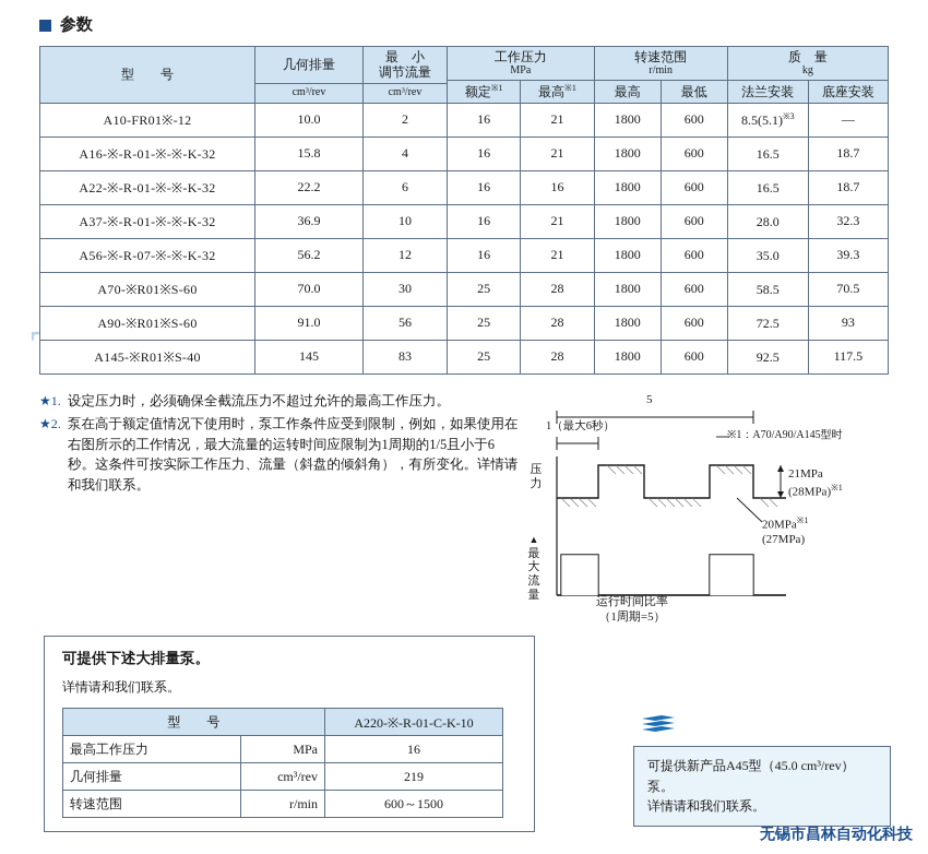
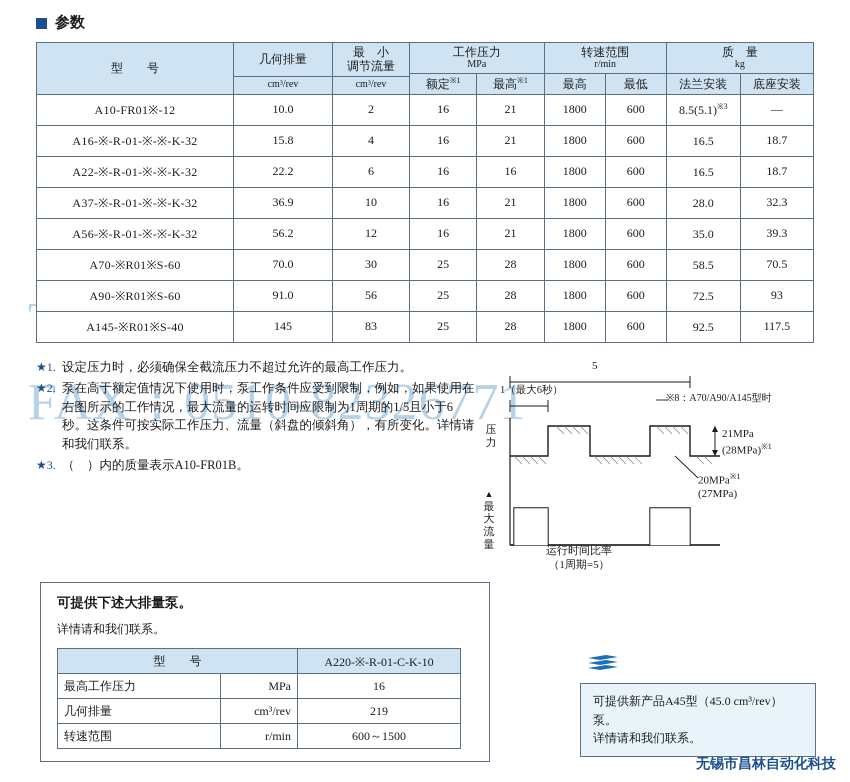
  参数
+ FAX：0510-82326771
  型 号	几何排量	最 小 调节流量	工作压力 MPa	转速范围 r/min	质 量 kg
  额定※1	最高※1	最高	最低	法兰安装	底座安装
  cm³/rev	cm³/rev
  A10-FR01※-12	10.0	2	16	21	1800	600	8.5(5.1)※3	—
  A16-※-R-01-※-※-K-32	15.8	4	16	21	1800	600	16.5	18.7
  A22-※-R-01-※-※-K-32	22.2	6	16	16	1800	600	16.5	18.7
  A37-※-R-01-※-※-K-32	36.9	10	16	21	1800	600	28.0	32.3
- A56-※-R-07-※-※-K-32	56.2	12	16	21	1800	600	35.0	39.3
+ A56-※-R-01-※-※-K-32	56.2	12	16	21	1800	600	35.0	39.3
  A70-※R01※S-60	70.0	30	25	28	1800	600	58.5	70.5
  A90-※R01※S-60	91.0	56	25	28	1800	600	72.5	93
  A145-※R01※S-40	145	83	25	28	1800	600	92.5	117.5
  ★1.
  设定压力时，必须确保全截流压力不超过允许的最高工作压力。
  ★2.
  泵在高于额定值情况下使用时，泵工作条件应受到限制，例如，如果使用在右图所示的工作情况，最大流量的运转时间应限制为1周期的1/5且小于6秒。这条件可按实际工作压力、流量（斜盘的倾斜角），有所变化。详情请和我们联系。
+ ★3.
+ （ ）内的质量表示A10-FR01B。
  5
  1（最大6秒）
- ※1：A70/A90/A145型时
+ ※8：A70/A90/A145型时
  压力
  ▲最
  大
  流
  量
  21MPa
  (28MPa)※1
  20MPa※1
  (27MPa)
  运行时间比率
  （1周期=5）
  可提供下述大排量泵。
  详情请和我们联系。
  型 号	A220-※-R-01-C-K-10
  最高工作压力	MPa	16
  几何排量	cm³/rev	219
  转速范围	r/min	600～1500
  可提供新产品A45型（45.0 cm³/rev）
  泵。
  详情请和我们联系。
  无锡市昌林自动化科技
